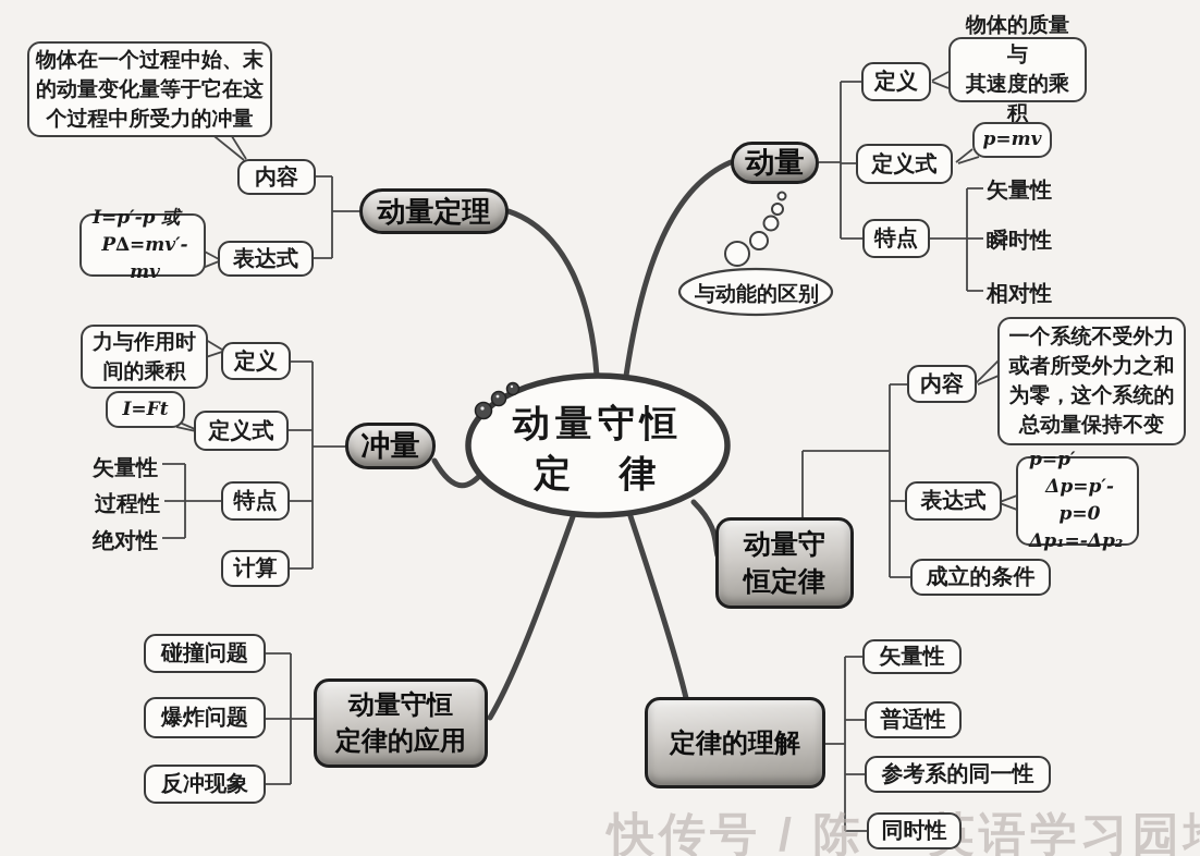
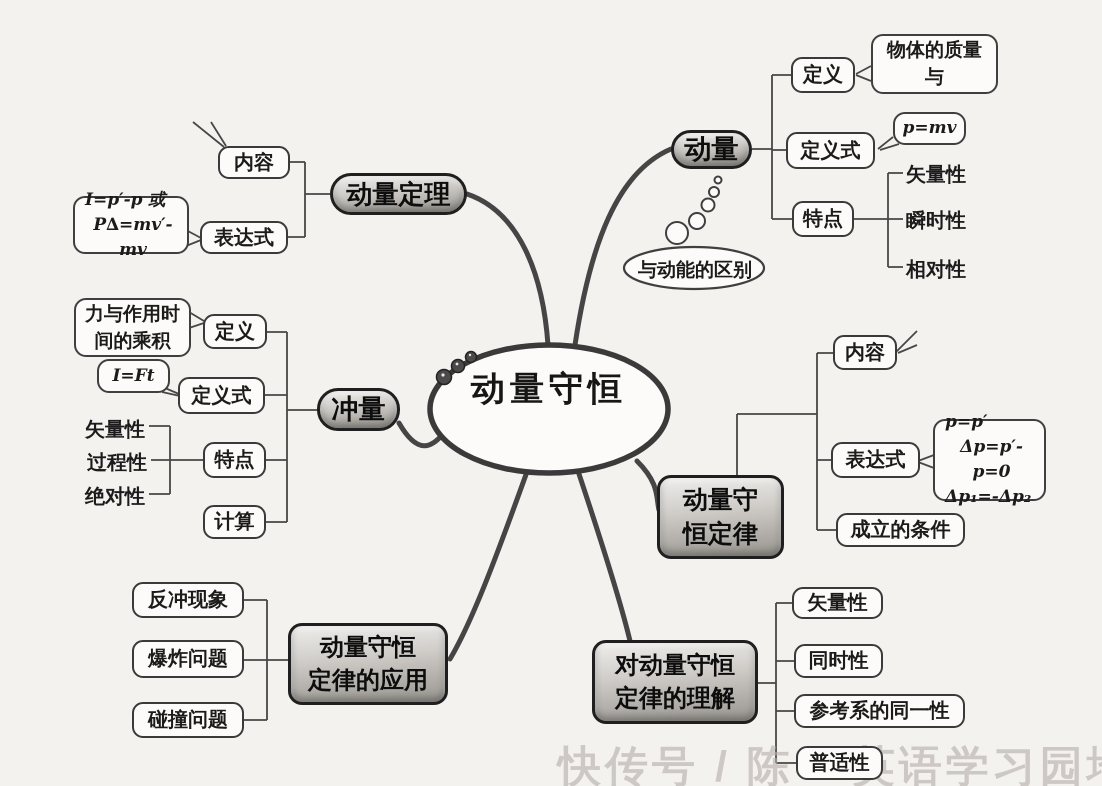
  动量守恒
- 定 律
  与动能的区别
- 物体在一个过程中始、末
- 的动量变化量等于它在这
- 个过程中所受力的冲量
  内容
  动量定理
  I=p′-p 或
  P∆=mv′-mv
  表达式
  动量
  定义
  物体的质量与
- 其速度的乘积
  定义式
  p=mv
  特点
  矢量性
  瞬时性
  相对性
  力与作用时
  间的乘积
  定义
  I=Ft
  定义式
  矢量性
  过程性
  绝对性
  特点
  计算
  冲量
  动量守
  恒定律
  内容
- 一个系统不受外力
- 或者所受外力之和
- 为零，这个系统的
- 总动量保持不变
  表达式
  p=p′
  Δp=p′-p=0
  Δp₁=-Δp₂
  成立的条件
- 碰撞问题
+ 反冲现象
  爆炸问题
- 反冲现象
+ 碰撞问题
  动量守恒
  定律的应用
+ 对动量守恒
  定律的理解
  矢量性
- 普适性
+ 同时性
  参考系的同一性
- 同时性
+ 普适性
  快传号 / 陈
